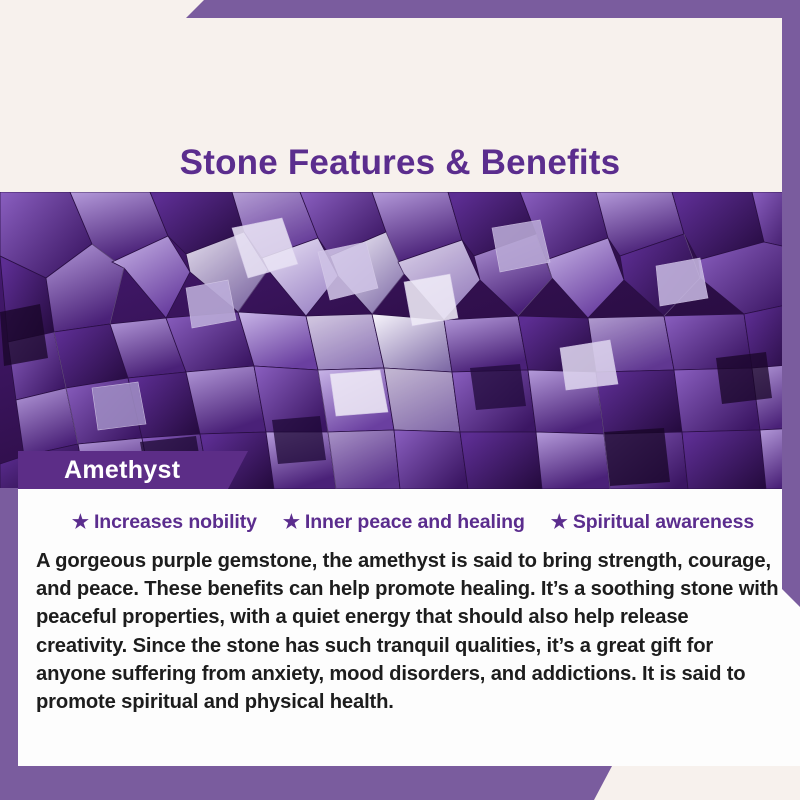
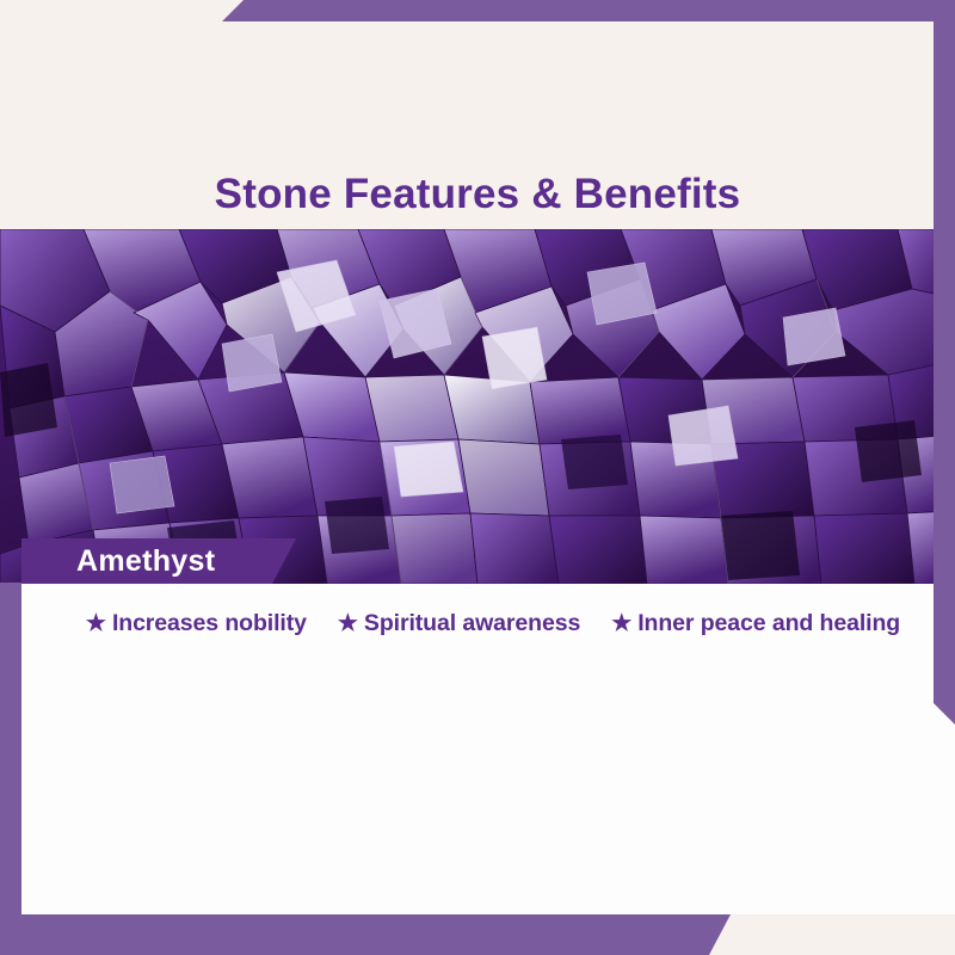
  Stone Features & Benefits
  Amethyst
  ★
  Increases nobility
  ★
- Inner peace and healing
+ Spiritual awareness
  ★
- Spiritual awareness
+ Inner peace and healing
- A gorgeous purple gemstone, the amethyst is said to bring strength, courage, and peace. These benefits can help promote healing. It’s a soothing stone with peaceful properties, with a quiet energy that should also help release creativity. Since the stone has such tranquil qualities, it’s a great gift for anyone suffering from anxiety, mood disorders, and addictions. It is said to promote spiritual and physical health.
